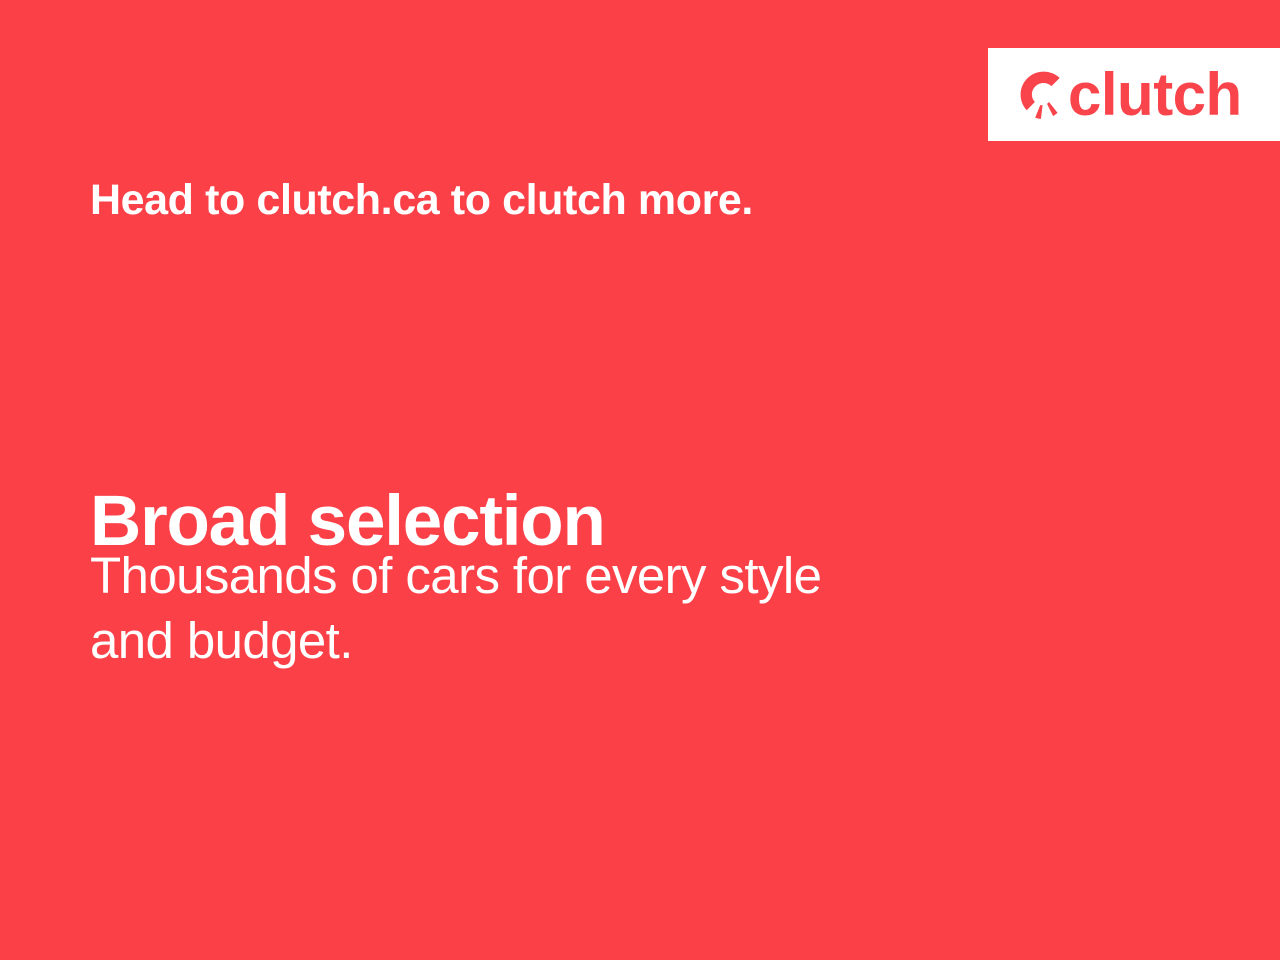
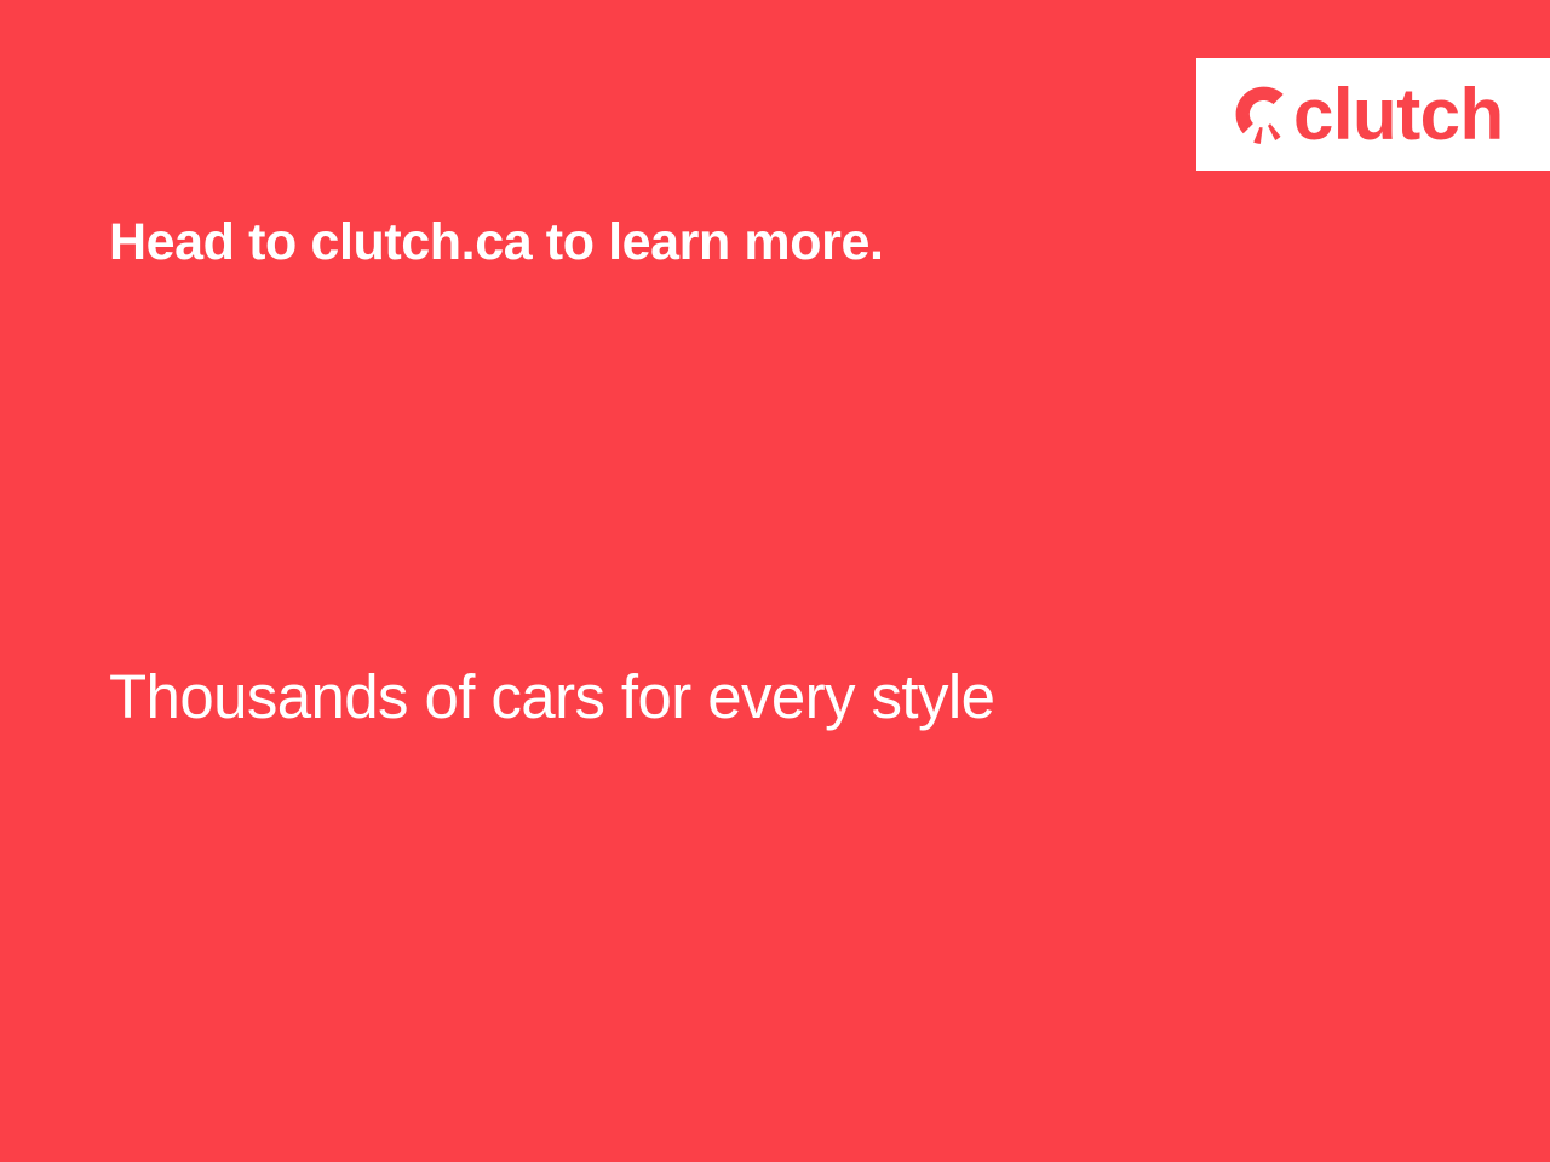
  clutch
- Head to clutch.ca to clutch more.
+ Head to clutch.ca to learn more.
- Broad selection
  Thousands of cars for every style
- and budget.
